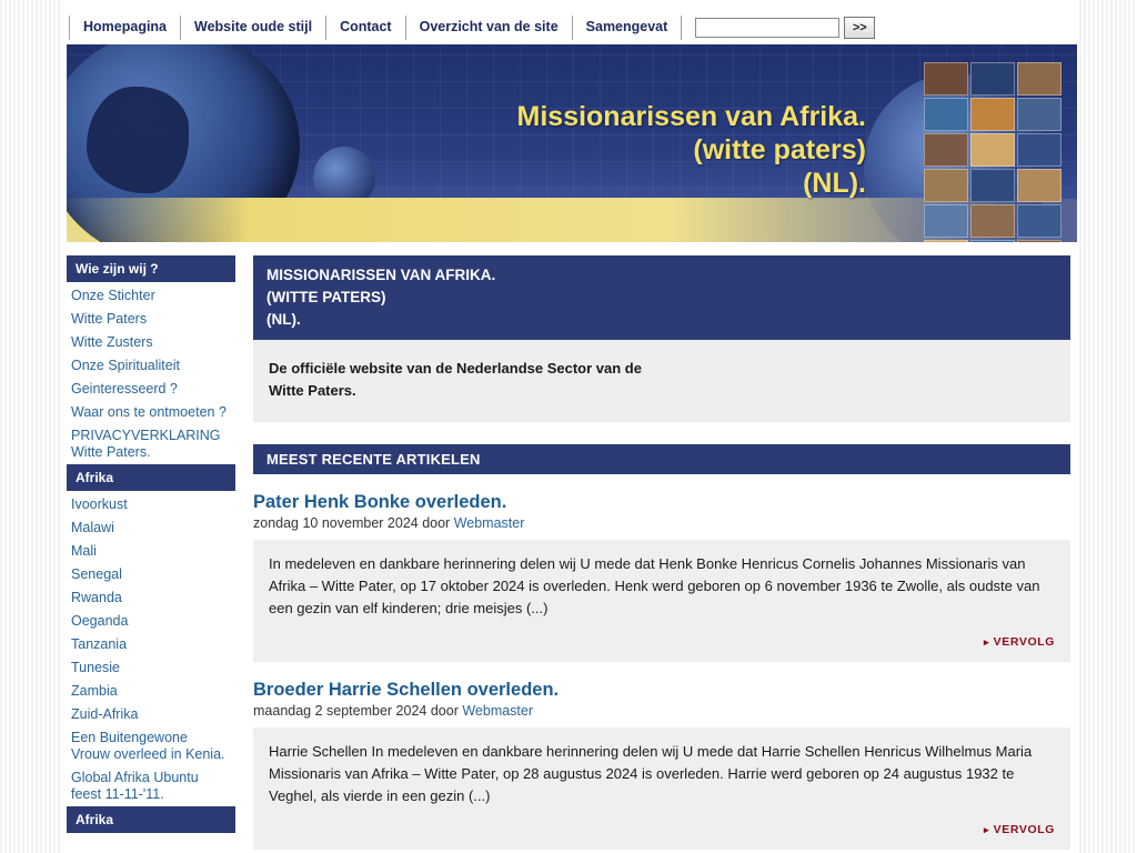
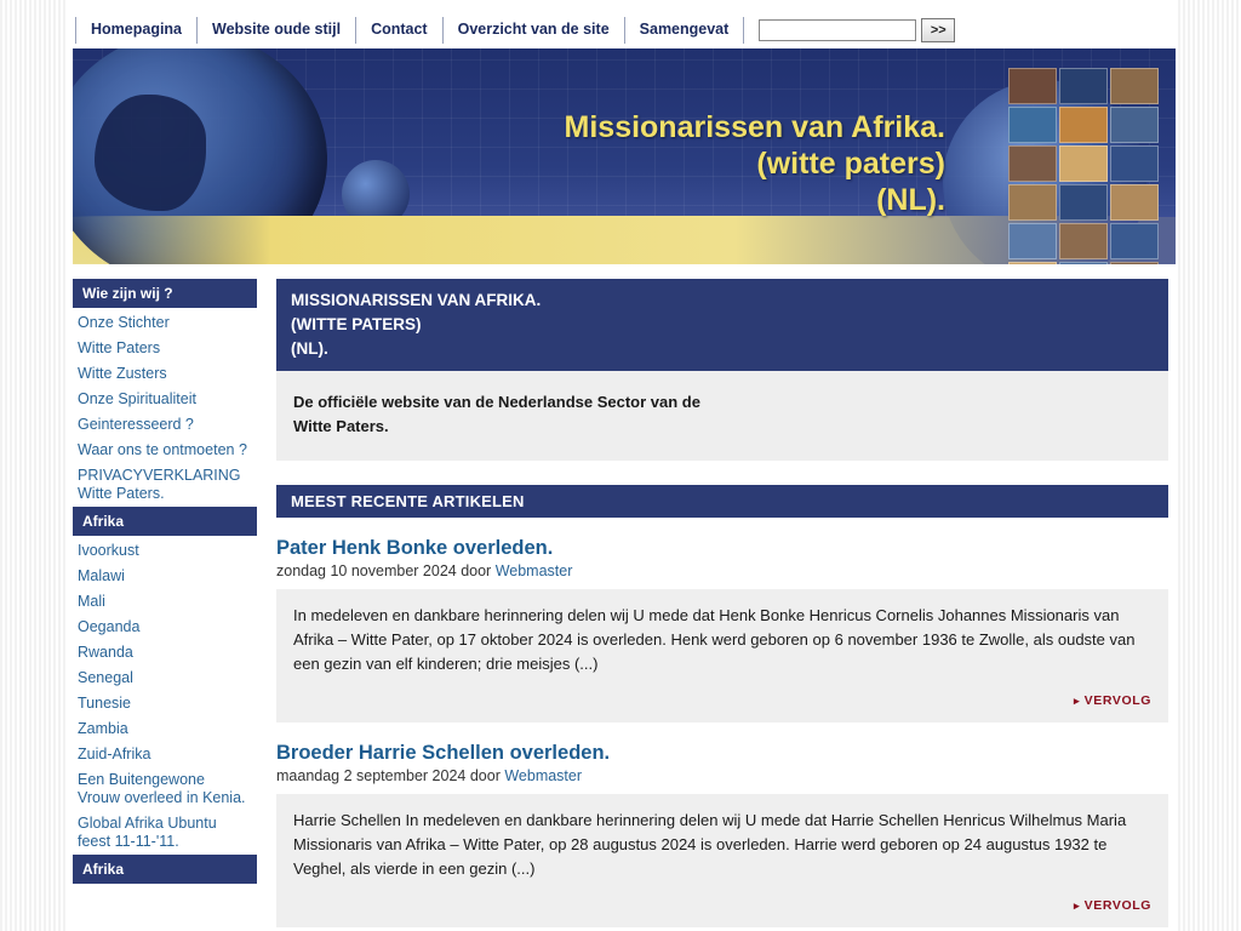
  Homepagina
  Website oude stijl
  Contact
  Overzicht van de site
  Samengevat
  >>
  Missionarissen van Afrika.
  (witte paters)
  (NL).
  Wie zijn wij ?
  Onze Stichter
  Witte Paters
  Witte Zusters
  Onze Spiritualiteit
  Geinteresseerd ?
  Waar ons te ontmoeten ?
  PRIVACYVERKLARING Witte Paters.
  Afrika
  Ivoorkust
  Malawi
  Mali
- Senegal
+ Oeganda
  Rwanda
- Oeganda
+ Senegal
- Tanzania
  Tunesie
  Zambia
  Zuid-Afrika
  Een Buitengewone Vrouw overleed in Kenia.
  Global Afrika Ubuntu feest 11-11-'11.
  Afrika
  MISSIONARISSEN VAN AFRIKA.
  (WITTE PATERS)
  (NL).
  De officiële website van de Nederlandse Sector van de
  Witte Paters.
  MEEST RECENTE ARTIKELEN
  Pater Henk Bonke overleden.
  zondag 10 november 2024 door Webmaster
  In medeleven en dankbare herinnering delen wij U mede dat Henk Bonke Henricus Cornelis Johannes Missionaris van Afrika – Witte Pater, op 17 oktober 2024 is overleden. Henk werd geboren op 6 november 1936 te Zwolle, als oudste van een gezin van elf kinderen; drie meisjes (...)
  ▸ VERVOLG
  Broeder Harrie Schellen overleden.
  maandag 2 september 2024 door Webmaster
  Harrie Schellen In medeleven en dankbare herinnering delen wij U mede dat Harrie Schellen Henricus Wilhelmus Maria Missionaris van Afrika – Witte Pater, op 28 augustus 2024 is overleden. Harrie werd geboren op 24 augustus 1932 te Veghel, als vierde in een gezin (...)
  ▸ VERVOLG
